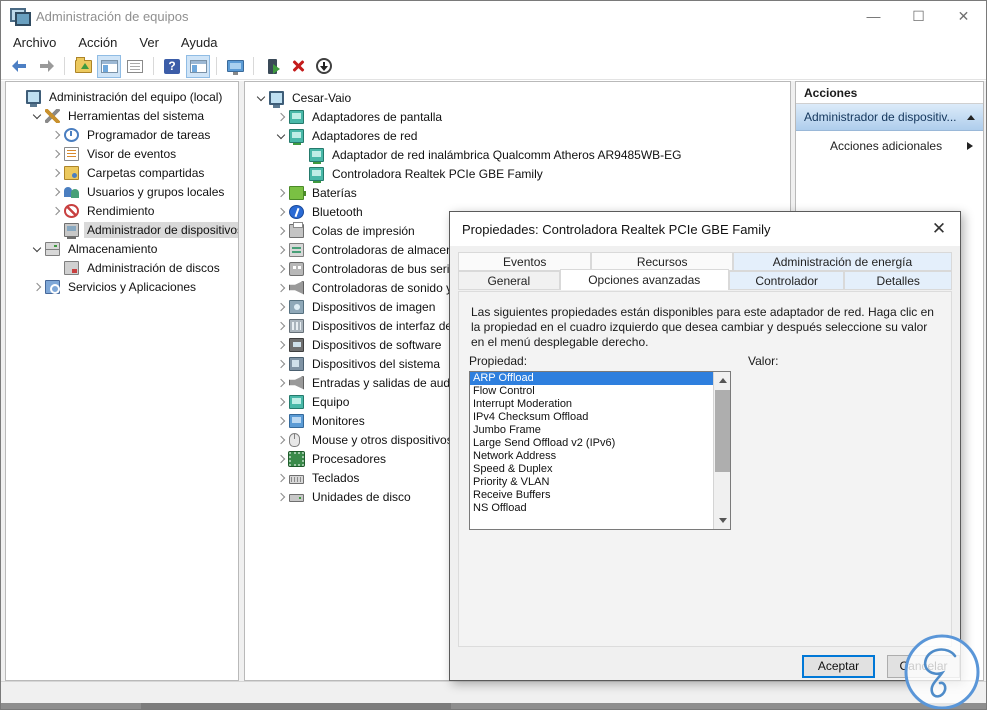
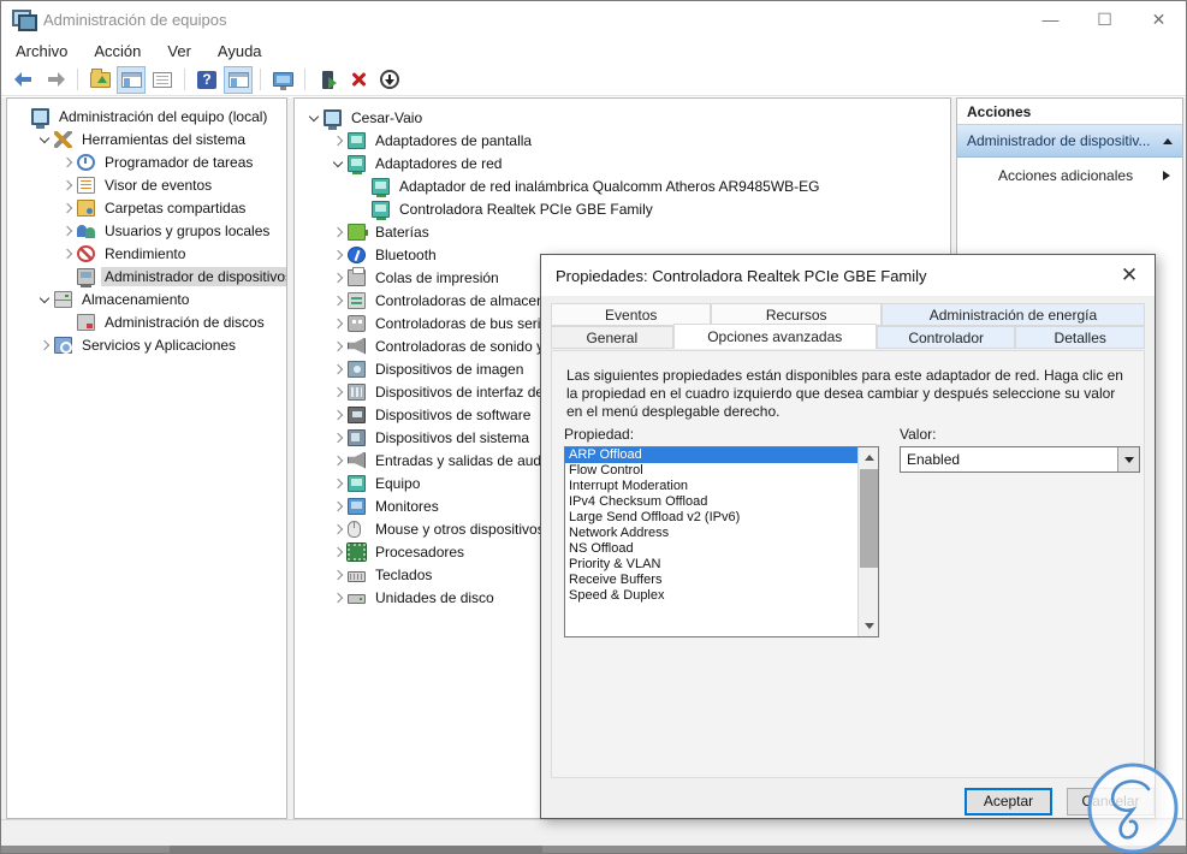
  Administración de equipos
  —
  ☐
  ✕
  Archivo
  Acción
  Ver
  Ayuda
  ?
  Administración del equipo (local)
  Herramientas del sistema
  Programador de tareas
  Visor de eventos
  Carpetas compartidas
  Usuarios y grupos locales
  Rendimiento
  Administrador de dispositivo
  Almacenamiento
  Administración de discos
  Servicios y Aplicaciones
  Cesar-Vaio
  Adaptadores de pantalla
  Adaptadores de red
  Adaptador de red inalámbrica Qualcomm Atheros AR9485WB-EG
  Controladora Realtek PCIe GBE Family
  Baterías
  Bluetooth
  Colas de impresión
  Controladoras de almace
  Controladoras de bus ser
  Controladoras de sonido
  Dispositivos de imagen
  Dispositivos de interfaz d
  Dispositivos de software
  Dispositivos del sistema
  Entradas y salidas de aud
  Equipo
  Monitores
  Mouse y otros dispositivo
  Procesadores
  Teclados
  Unidades de disco
  Acciones
  Administrador de dispositiv...
  Acciones adicionales
  Propiedades: Controladora Realtek PCIe GBE Family
  ✕
  Eventos
  Recursos
  Administración de energía
  General
  Opciones avanzadas
  Controlador
  Detalles
  Las siguientes propiedades están disponibles para este adaptador de red. Haga clic en la propiedad en el cuadro izquierdo que desea cambiar y después seleccione su valor en el menú desplegable derecho.
  Propiedad:
  Valor:
  ARP Offload
  Flow Control
  Interrupt Moderation
  IPv4 Checksum Offload
- Jumbo Frame
  Large Send Offload v2 (IPv6)
  Network Address
- Speed & Duplex
+ NS Offload
  Priority & VLAN
  Receive Buffers
- NS Offload
+ Speed & Duplex
+ Enabled
  Aceptar
  Canelar
